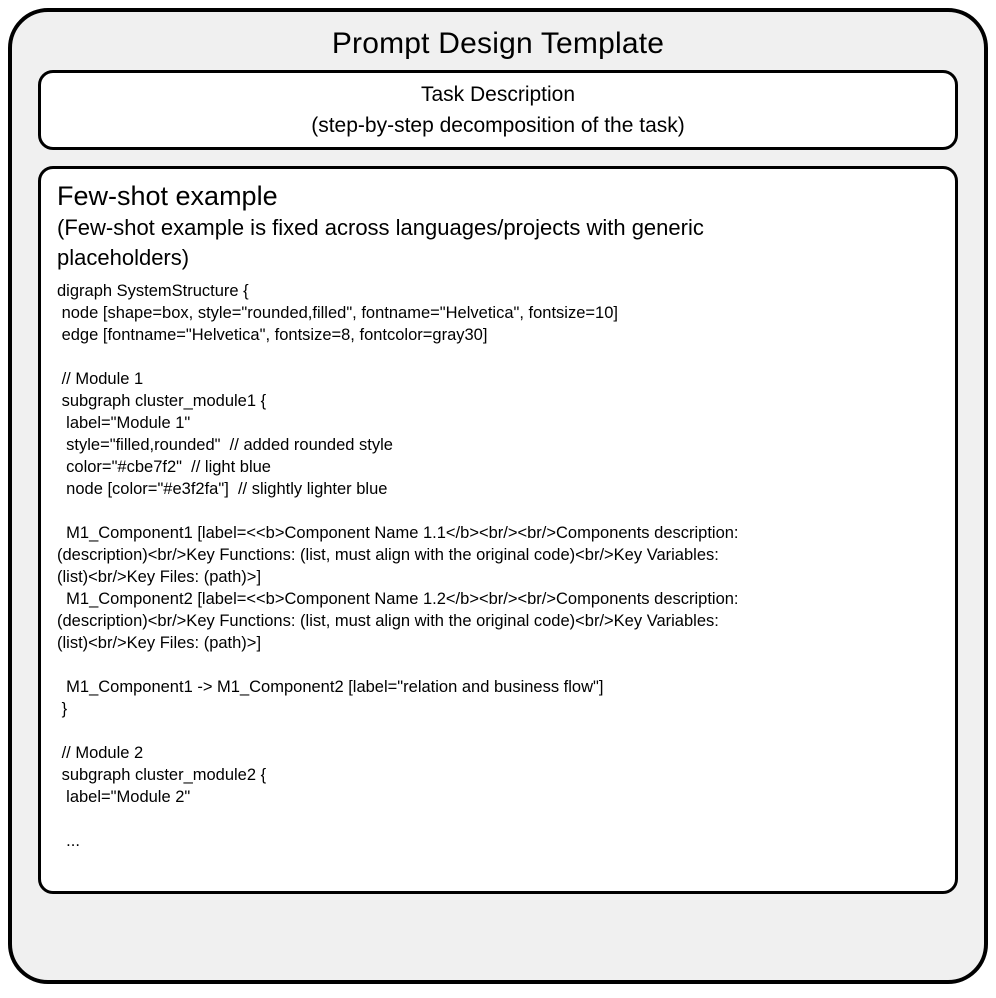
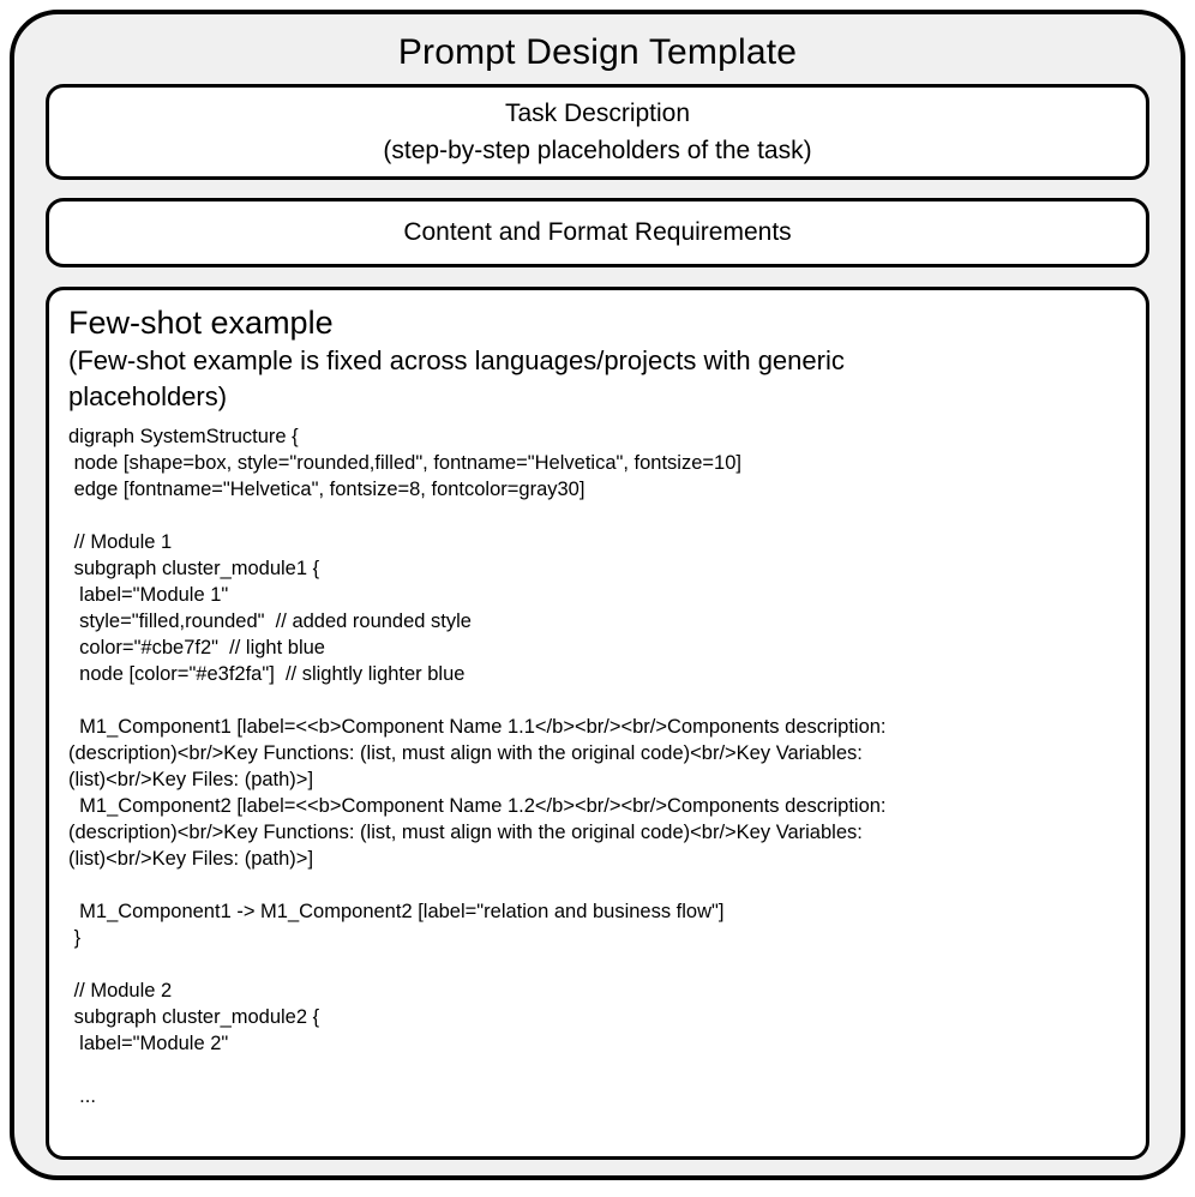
  Prompt Design Template
  Task Description
- (step-by-step decomposition of the task)
+ (step-by-step placeholders of the task)
+ Content and Format Requirements
  Few-shot example
  (Few-shot example is fixed across languages/projects with generic
  placeholders)
  digraph SystemStructure {
  node [shape=box, style="rounded,filled", fontname="Helvetica", fontsize=10]
  edge [fontname="Helvetica", fontsize=8, fontcolor=gray30]
  // Module 1
  subgraph cluster_module1 {
  label="Module 1"
  style="filled,rounded" // added rounded style
  color="#cbe7f2" // light blue
  node [color="#e3f2fa"] // slightly lighter blue
  M1_Component1 [label=<<b>Component Name 1.1</b><br/><br/>Components description:
  (description)<br/>Key Functions: (list, must align with the original code)<br/>Key Variables:
  (list)<br/>Key Files: (path)>]
  M1_Component2 [label=<<b>Component Name 1.2</b><br/><br/>Components description:
  (description)<br/>Key Functions: (list, must align with the original code)<br/>Key Variables:
  (list)<br/>Key Files: (path)>]
  M1_Component1 -> M1_Component2 [label="relation and business flow"]
  }
  // Module 2
  subgraph cluster_module2 {
  label="Module 2"
  ...
